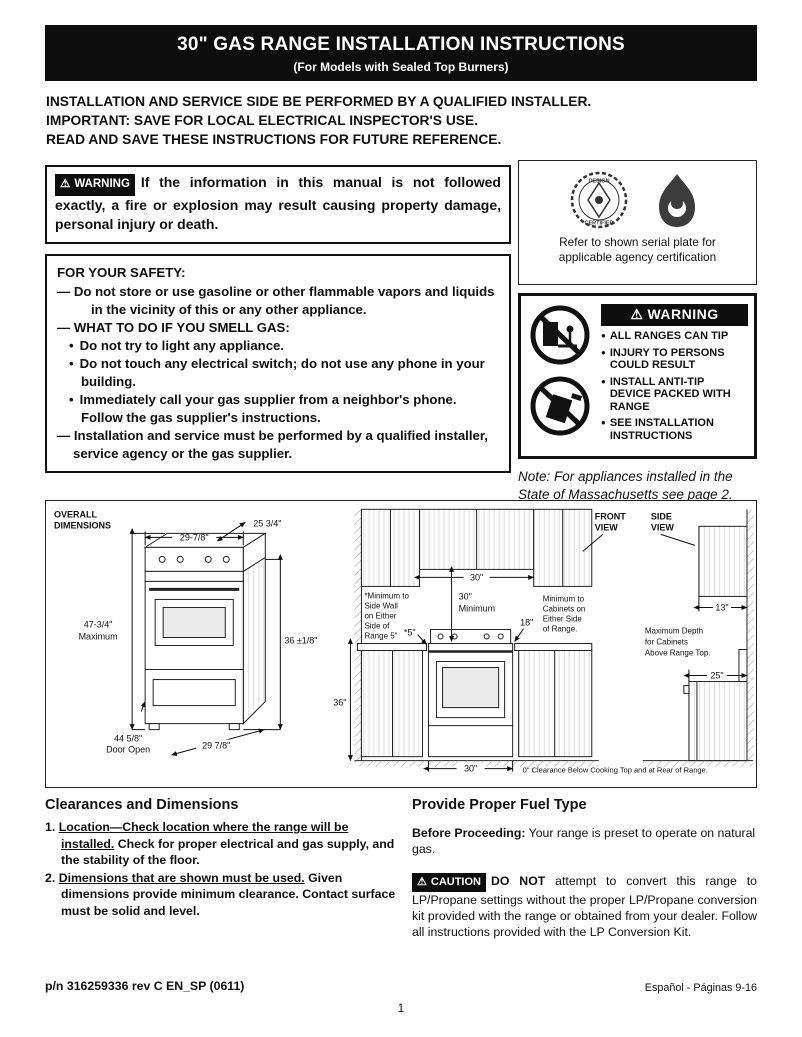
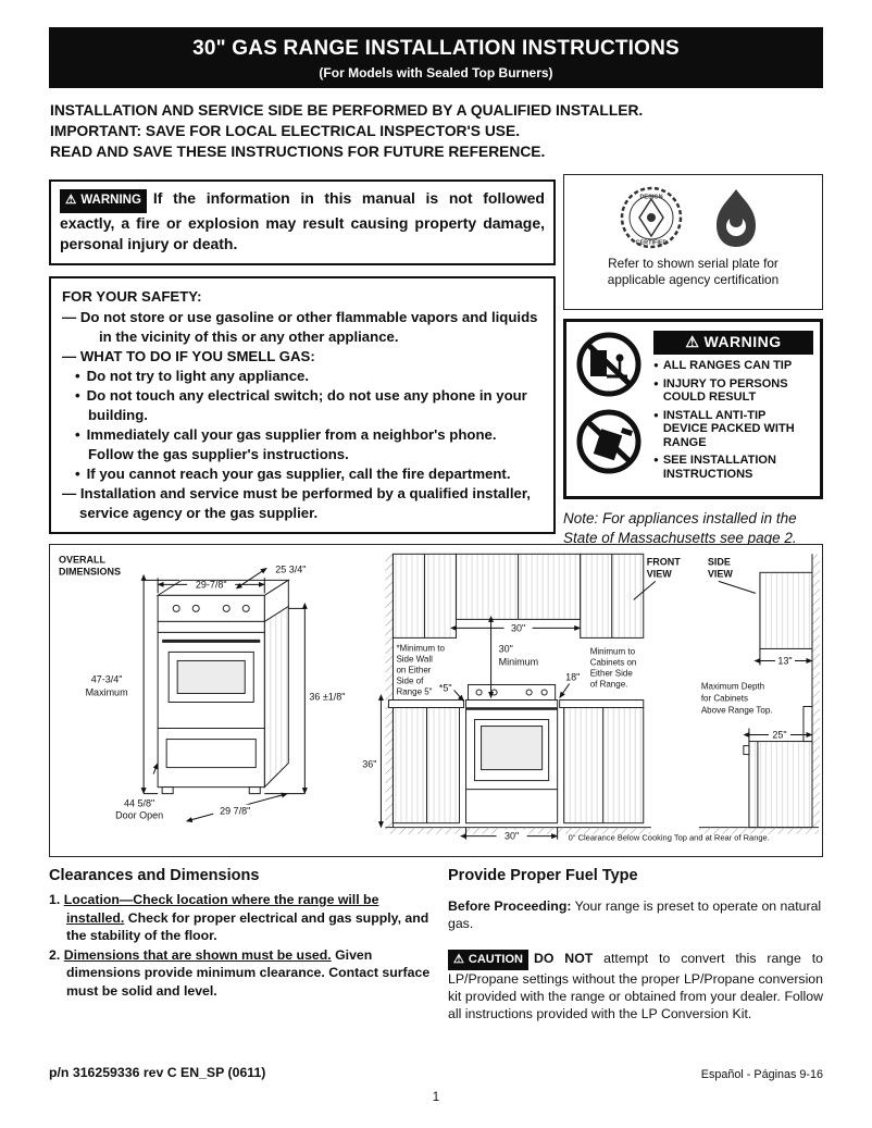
  30" GAS RANGE INSTALLATION INSTRUCTIONS
  (For Models with Sealed Top Burners)
  INSTALLATION AND SERVICE SIDE BE PERFORMED BY A QUALIFIED INSTALLER.
  IMPORTANT: SAVE FOR LOCAL ELECTRICAL INSPECTOR'S USE.
  READ AND SAVE THESE INSTRUCTIONS FOR FUTURE REFERENCE.
  ⚠ WARNING If the information in this manual is not followed exactly, a fire or explosion may result causing property damage, personal injury or death.
  FOR YOUR SAFETY:
  — Do not store or use gasoline or other flammable vapors and liquids in the vicinity of this or any other appliance.
  — WHAT TO DO IF YOU SMELL GAS:
  • Do not try to light any appliance.
  • Do not touch any electrical switch; do not use any phone in your building.
  • Immediately call your gas supplier from a neighbor's phone. Follow the gas supplier's instructions.
+ • If you cannot reach your gas supplier, call the fire department.
  — Installation and service must be performed by a qualified installer, service agency or the gas supplier.
  Refer to shown serial plate for
  applicable agency certification
  ⚠ WARNING
  ●
  ALL RANGES CAN TIP
  ●
  INJURY TO PERSONS COULD RESULT
  ●
  INSTALL ANTI-TIP DEVICE PACKED WITH RANGE
  ●
  SEE INSTALLATION INSTRUCTIONS
  Note: For appliances installed in the State of Massachusetts see page 2.
  OVERALL
  DIMENSIONS
  29-7/8"
  25 3/4"
  47-3/4"
  Maximum
  36 ±1/8"
  44 5/8"
  Door Open
  29 7/8"
  30"
  30"
  Minimum
  *Minimum to
  Side Wall
  on Either
  Side of
  Range 5"
  *5"
  18"
  Minimum to
  Cabinets on
  Either Side
  of Range.
  36"
  30"
  0" Clearance Below Cooking Top and at Rear of Range.
  FRONT
  VIEW
  13"
  Maximum Depth
  for Cabinets
  Above Range Top.
  25"
  SIDE
  VIEW
  Clearances and Dimensions
  1. Location—Check location where the range will be installed. Check for proper electrical and gas supply, and the stability of the floor.
  2. Dimensions that are shown must be used. Given dimensions provide minimum clearance. Contact surface must be solid and level.
  Provide Proper Fuel Type
  Before Proceeding: Your range is preset to operate on natural gas.
  ⚠ CAUTION DO NOT attempt to convert this range to LP/Propane settings without the proper LP/Propane conversion kit provided with the range or obtained from your dealer. Follow all instructions provided with the LP Conversion Kit.
  p/n 316259336 rev C EN_SP (0611)
  Español - Páginas 9-16
  1
